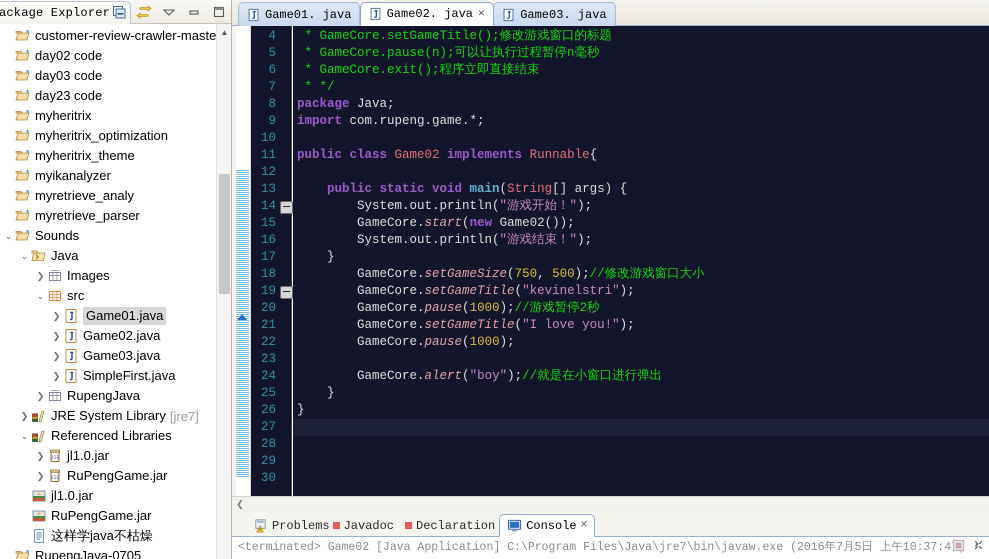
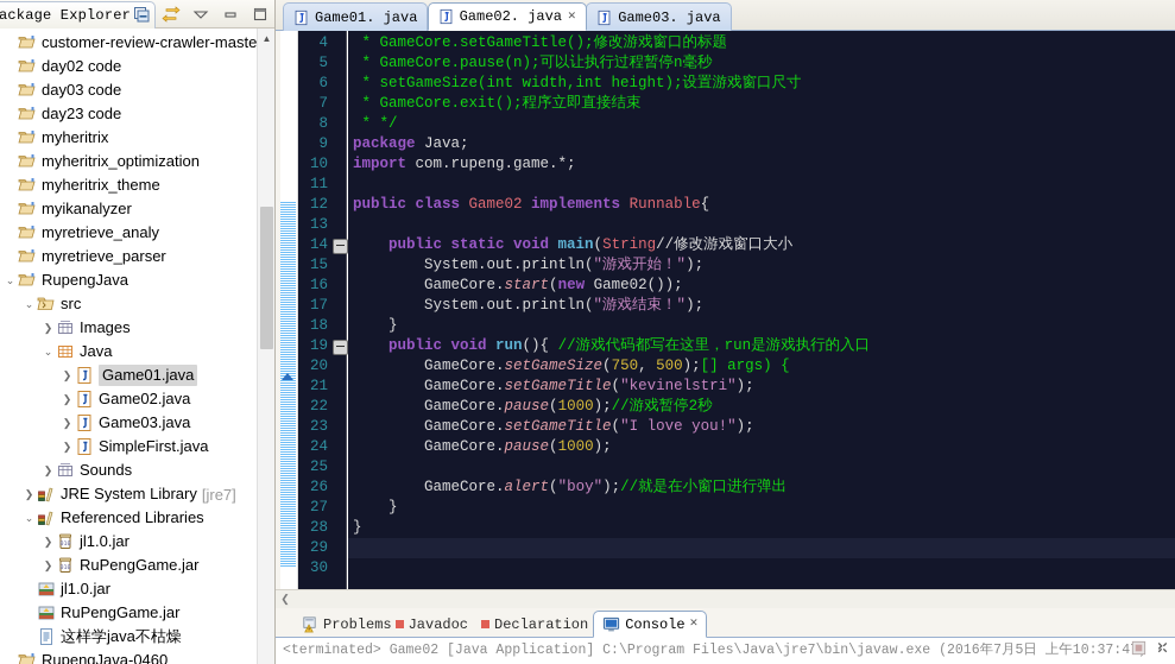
  ackage Explorer
  customer-review-crawler-maste
  day02 code
  day03 code
  day23 code
  myheritrix
  myheritrix_optimization
  myheritrix_theme
  myikanalyzer
  myretrieve_analy
  myretrieve_parser
  ⌄
- Sounds
+ RupengJava
  ⌄
- Java
+ src
  ❯
  Images
  ⌄
- src
+ Java
  ❯
  Game01.java
  ❯
  Game02.java
  ❯
  Game03.java
  ❯
  SimpleFirst.java
  ❯
- RupengJava
+ Sounds
  ❯
  JRE System Library
  [jre7]
  ⌄
  Referenced Libraries
  ❯
  jl1.0.jar
  ❯
  RuPengGame.jar
  jl1.0.jar
  RuPengGame.jar
  这样学java不枯燥
- RupengJava-0705
+ RupengJava-0460
  ▲
  Game01. java
  Game02. java
  ✕
  Game03. java
  4
  5
  6
  7
  8
  9
  10
  11
  12
  13
  14
  15
  16
  17
  18
  19
  20
  21
  22
  23
  24
  25
  26
  27
  28
  29
  30
  * GameCore.setGameTitle();修改游戏窗口的标题
  * GameCore.pause(n);可以让执行过程暂停n毫秒
+ * setGameSize(int width,int height);设置游戏窗口尺寸
  * GameCore.exit();程序立即直接结束
  * */
  package Java;
  import com.rupeng.game.*;
  public class Game02 implements Runnable{
- public static void main(String[] args) {
+ public static void main(String//修改游戏窗口大小
  System.out.println("游戏开始！");
  GameCore.start(new Game02());
  System.out.println("游戏结束！");
  }
+ public void run(){ //游戏代码都写在这里，run是游戏执行的入口
- GameCore.setGameSize(750, 500);//修改游戏窗口大小
+ GameCore.setGameSize(750, 500);[] args) {
  GameCore.setGameTitle("kevinelstri");
  GameCore.pause(1000);//游戏暂停2秒
  GameCore.setGameTitle("I love you!");
  GameCore.pause(1000);
  GameCore.alert("boy");//就是在小窗口进行弹出
  }
  }
  ❮
  Problems
  Javadoc
  Declaration
  Console
  ✕
  <terminated> Game02 [Java Application] C:\Program Files\Java\jre7\bin\javaw.exe (2016年7月5日 上午10:37:4
